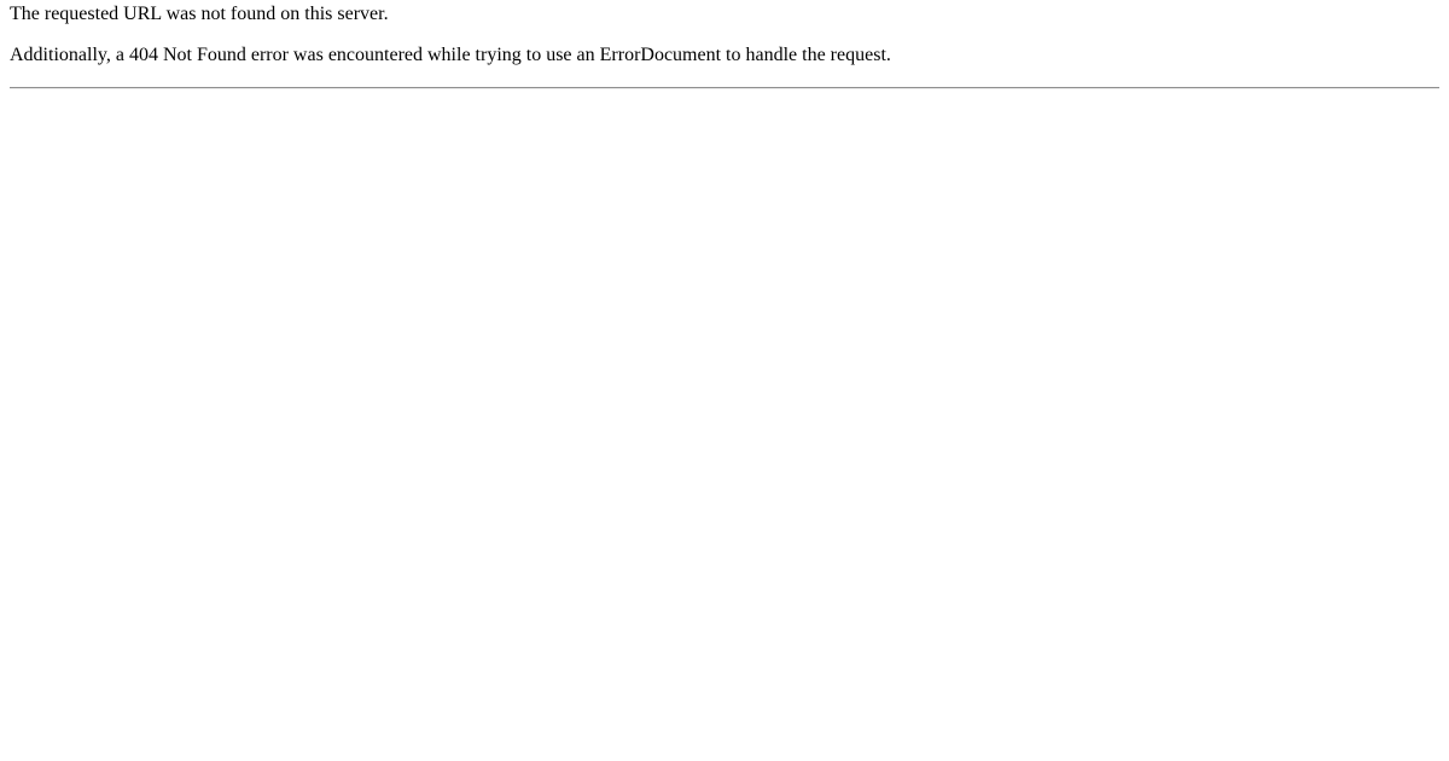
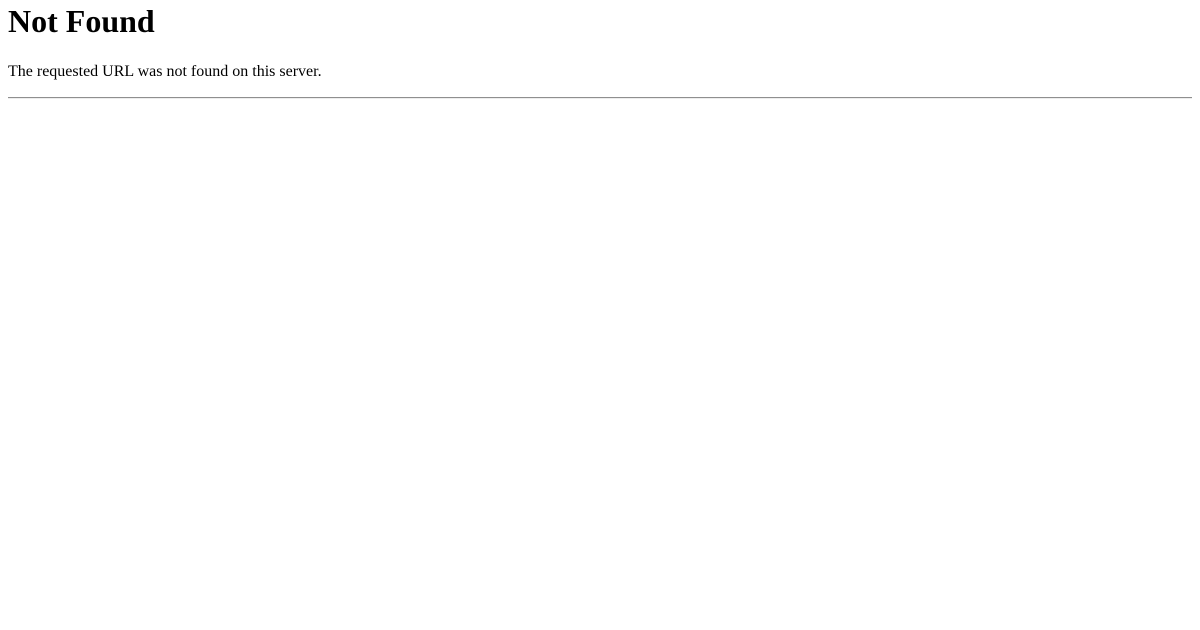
+ Not Found
  The requested URL was not found on this server.
- Additionally, a 404 Not Found error was encountered while trying to use an ErrorDocument to handle the request.
